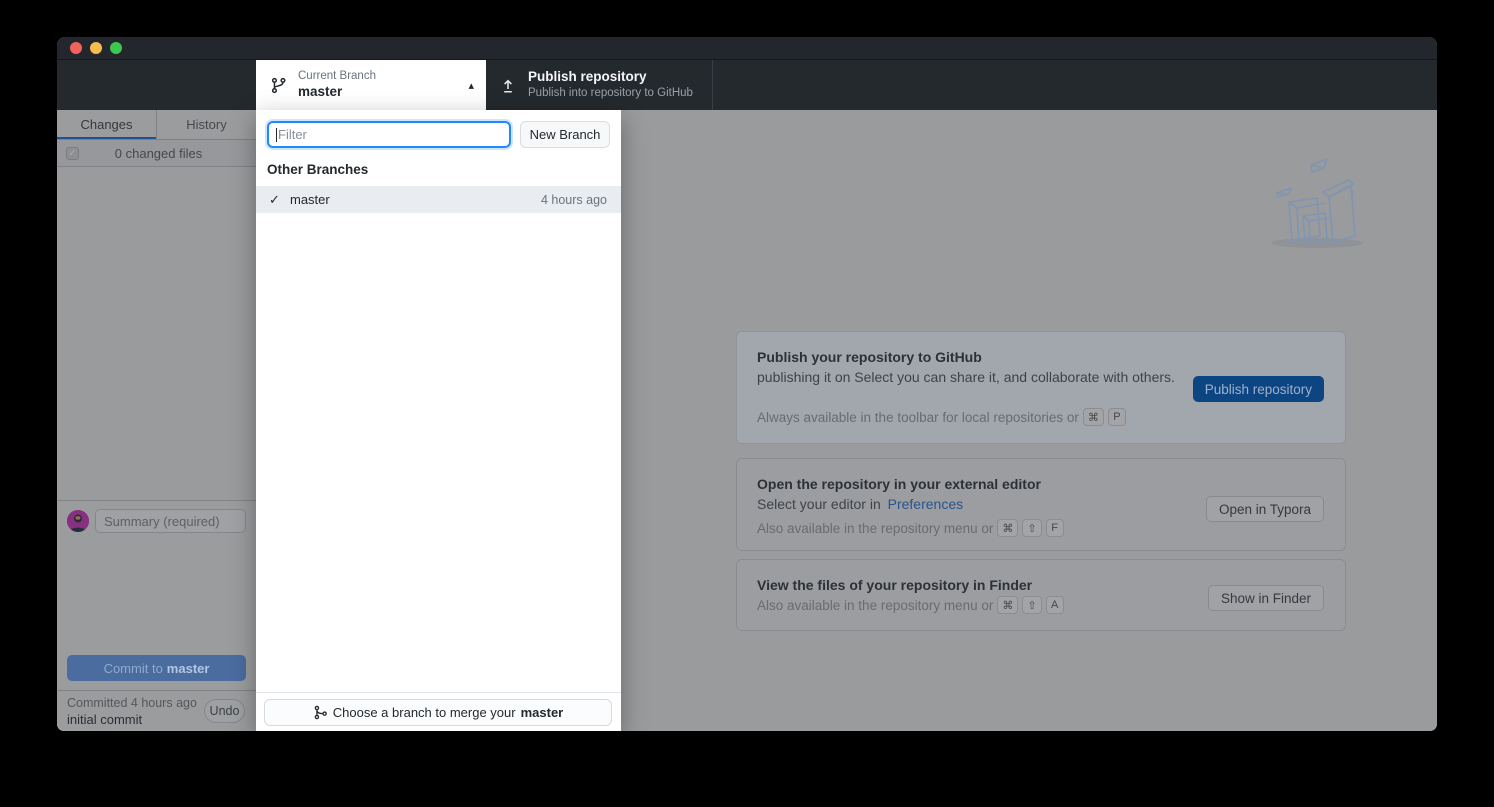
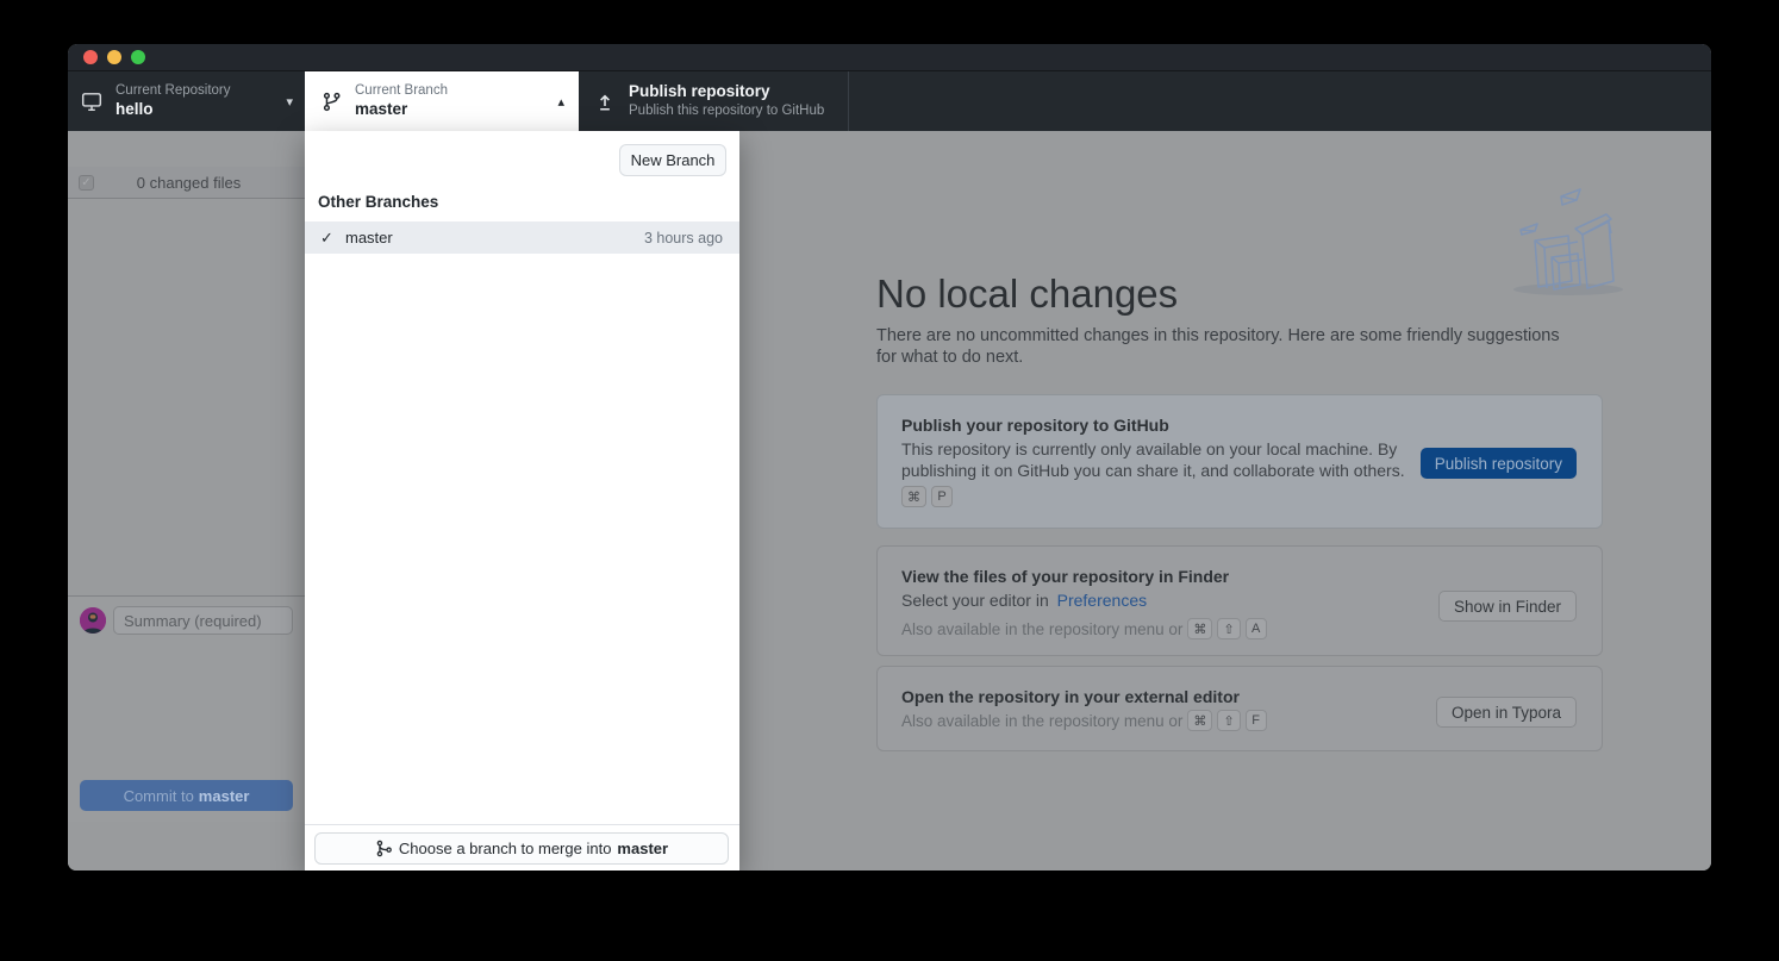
+ No local changes
+ There are no uncommitted changes in this repository. Here are some friendly suggestions
+ for what to do next.
  Publish your repository to GitHub
+ This repository is currently only available on your local machine. By
- publishing it on Select you can share it, and collaborate with others.
+ publishing it on GitHub you can share it, and collaborate with others.
- Always available in the toolbar for local repositories or
  ⌘
  P
  Publish repository
- Open the repository in your external editor
+ View the files of your repository in Finder
  Select your editor in Preferences
  Also available in the repository menu or
  ⌘
  ⇧
- F
+ A
- Open in Typora
+ Show in Finder
- View the files of your repository in Finder
+ Open the repository in your external editor
  Also available in the repository menu or
  ⌘
  ⇧
- A
+ F
- Show in Finder
+ Open in Typora
- Changes
- History
  ✓
  0 changed files
  Summary (required)
  Commit to
  master
- Committed 4 hours ago
- initial commit
- Undo
- Filter
  New Branch
  Other Branches
  ✓
  master
- 4 hours ago
+ 3 hours ago
- Choose a branch to merge your
+ Choose a branch to merge into
  master
+ Current Repository
+ hello
+ ▾
  Current Branch
  master
  ▴
  Publish repository
- Publish into repository to GitHub
+ Publish this repository to GitHub
